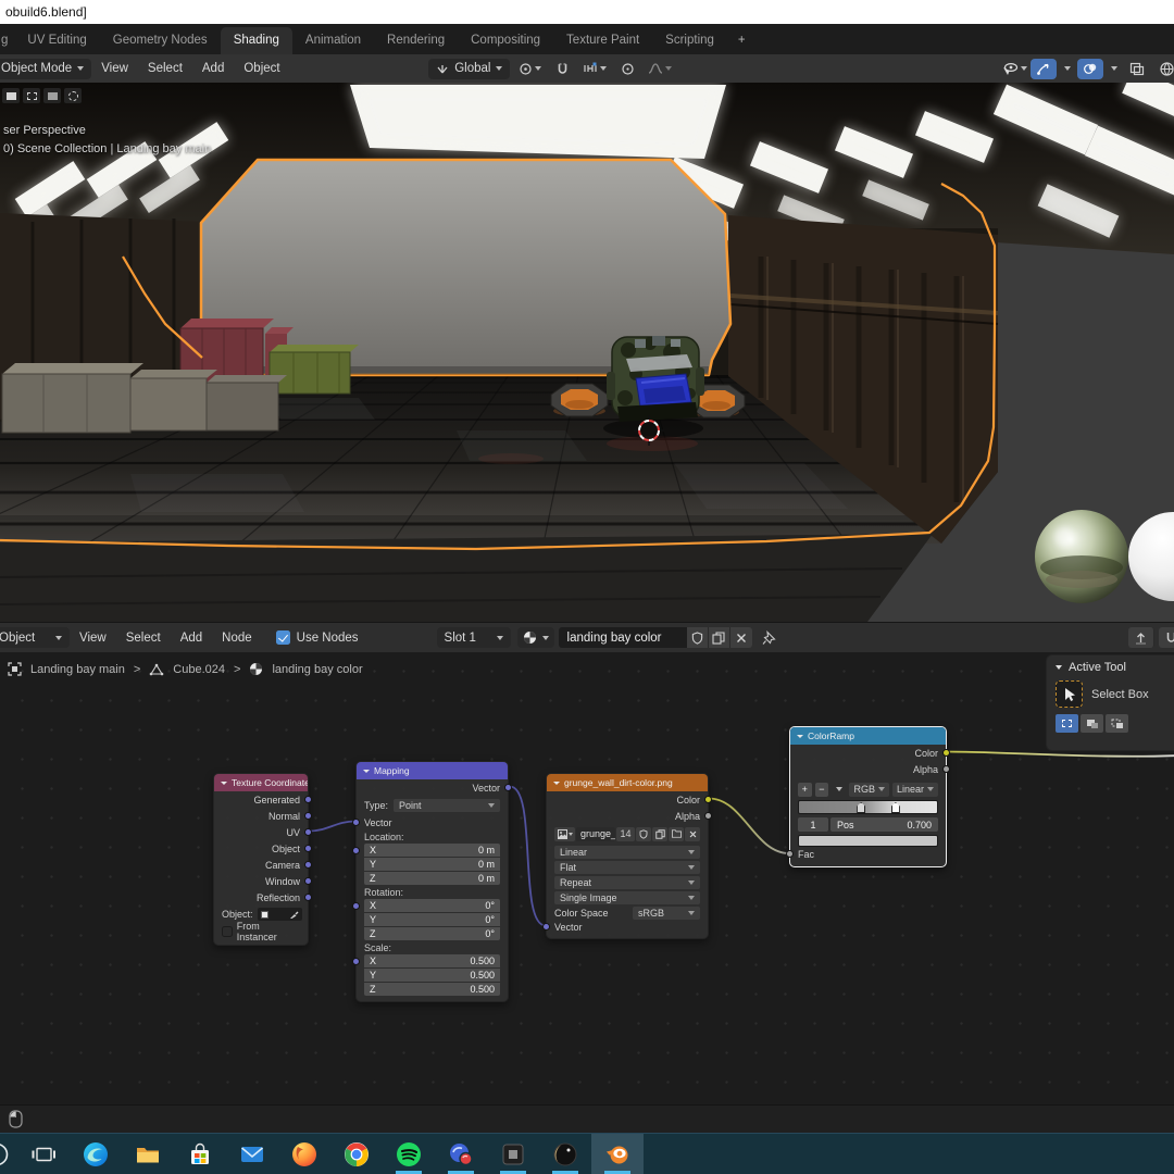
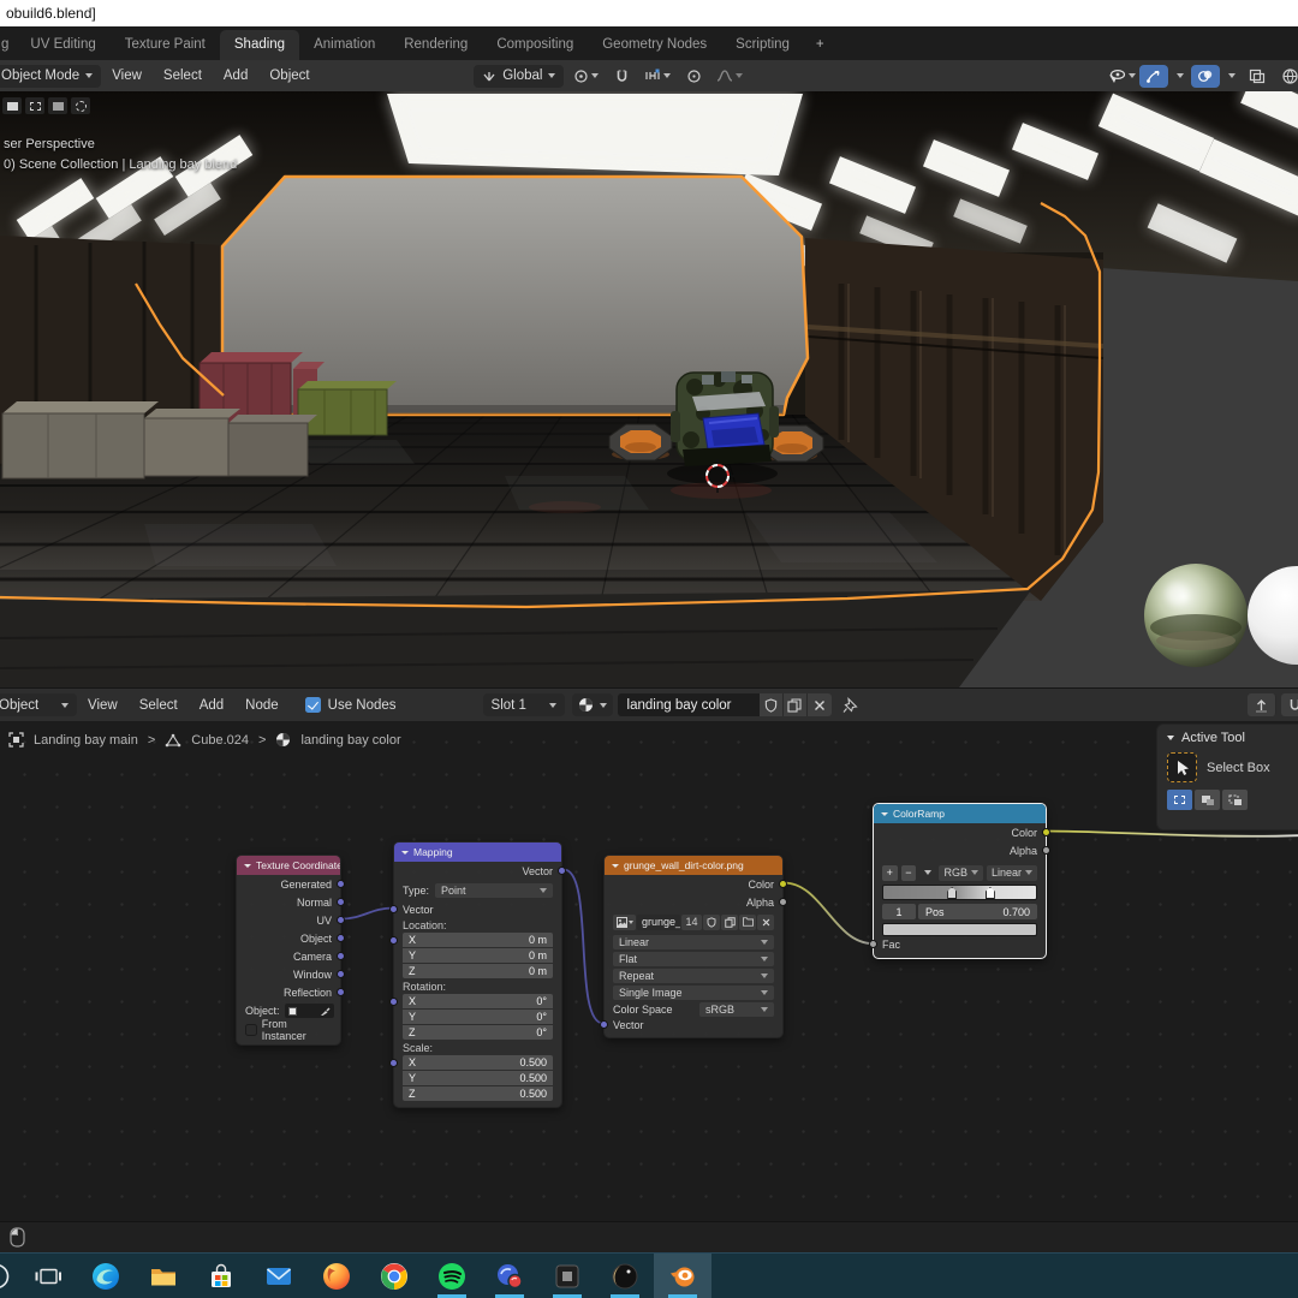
  obuild6.blend]
  g
  UV Editing
- Geometry Nodes
+ Texture Paint
  Shading
  Animation
  Rendering
  Compositing
- Texture Paint
+ Geometry Nodes
  Scripting
  +
  Object Mode
  View
  Select
  Add
  Object
  Global
  ser Perspective
- 0) Scene Collection | Landing bay main
+ 0) Scene Collection | Landing bay blend
  Object
  View
  Select
  Add
  Node
  Use Nodes
  Slot 1
  landing bay color
  Landing bay main
  >
  Cube.024
  >
  landing bay color
  Texture Coordinate
  Generated
  Normal
  UV
  Object
  Camera
  Window
  Reflection
  Object:
  From Instancer
  Mapping
  Vector
  Type:
  Point
  Vector
  Location:
  X
  0 m
  Y
  0 m
  Z
  0 m
  Rotation:
  X
  0°
  Y
  0°
  Z
  0°
  Scale:
  X
  0.500
  Y
  0.500
  Z
  0.500
  grunge_wall_dirt-color.png
  Color
  Alpha
  14
  Linear
  Flat
  Repeat
  Single Image
  Color Space
  sRGB
  Vector
  ColorRamp
  Color
  Alpha
  +
  −
  RGB
  Linear
  1
  Pos
  0.700
  Fac
  Active Tool
  Select Box
